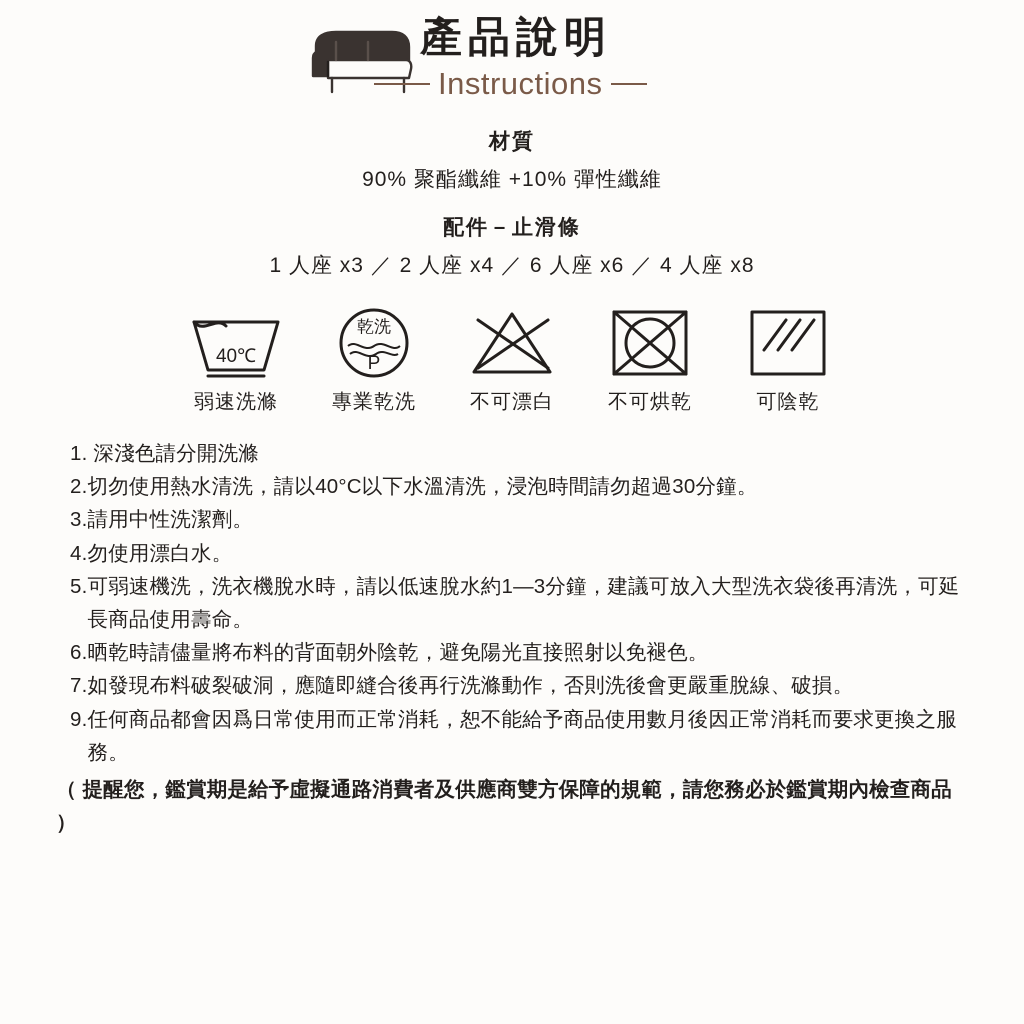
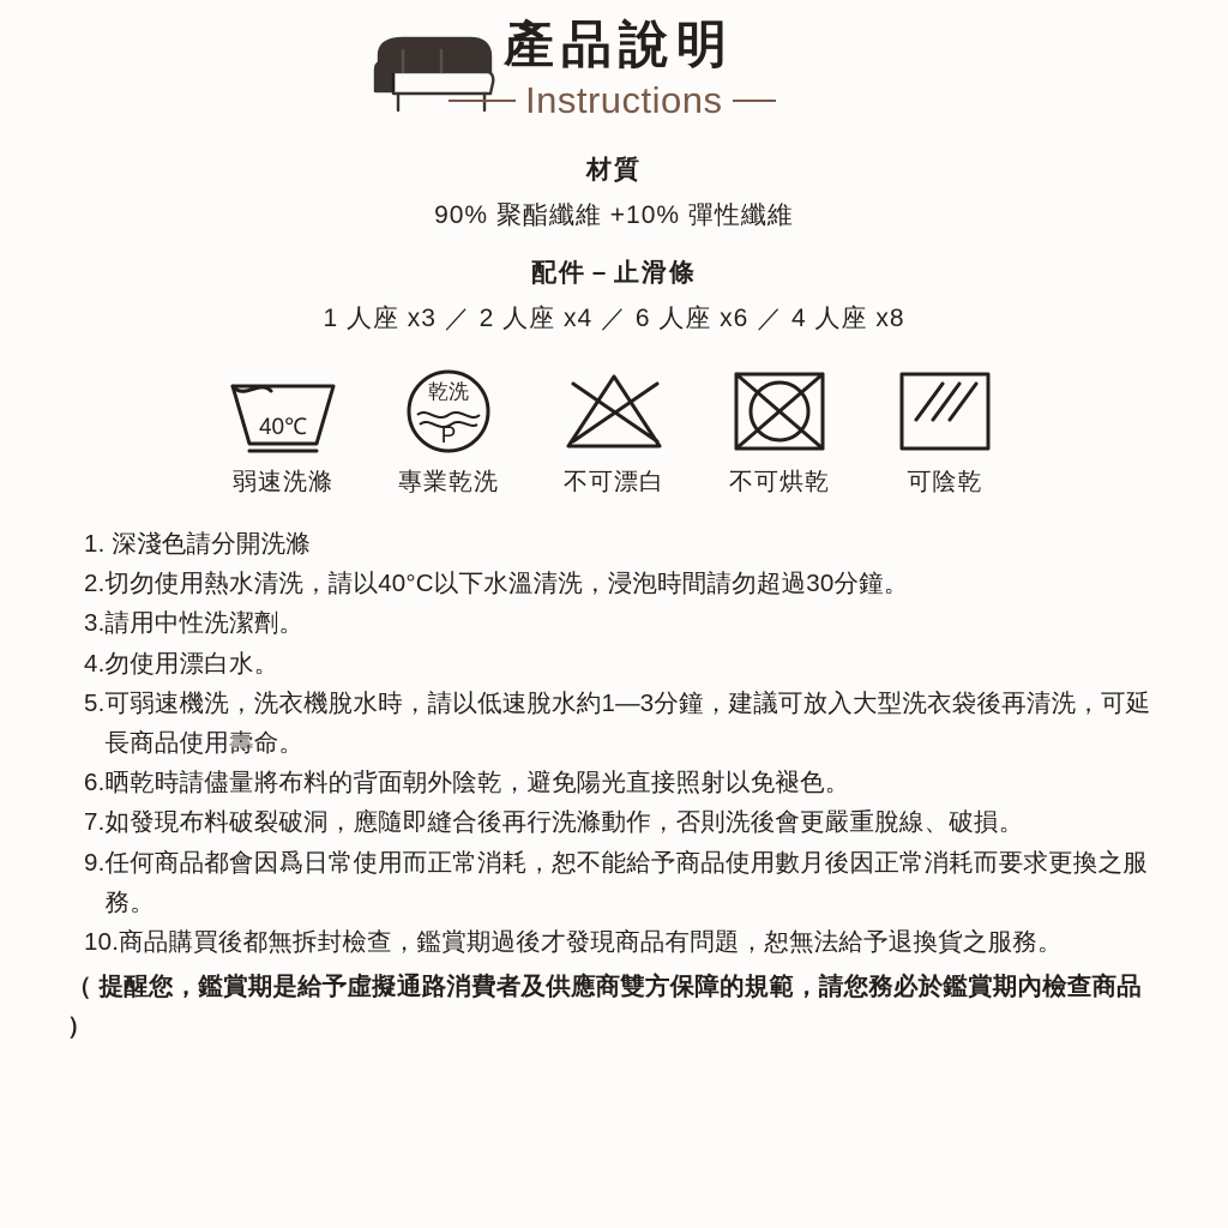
  產品說明
  Instructions
  材質
  90% 聚酯纖維 +10% 彈性纖維
  配件－止滑條
  1 人座 x3 ／ 2 人座 x4 ／ 6 人座 x6 ／ 4 人座 x8
  40℃
  弱速洗滌
  乾洗
  P
  專業乾洗
  不可漂白
  不可烘乾
  可陰乾
  1.
  深淺色請分開洗滌
  2.
  切勿使用熱水清洗，請以40°C以下水溫清洗，浸泡時間請勿超過30分鐘。
  3.
  請用中性洗潔劑。
  4.
  勿使用漂白水。
  5.
  可弱速機洗，洗衣機脫水時，請以低速脫水約1—3分鐘，建議可放入大型洗衣袋後再清洗，可延長商品使用壽命。
  6.
  晒乾時請儘量將布料的背面朝外陰乾，避免陽光直接照射以免褪色。
  7.
  如發現布料破裂破洞，應隨即縫合後再行洗滌動作，否則洗後會更嚴重脫線、破損。
  9.
  任何商品都會因爲日常使用而正常消耗，恕不能給予商品使用數月後因正常消耗而要求更換之服務。
+ 10.
+ 商品購買後都無拆封檢查，鑑賞期過後才發現商品有問題，恕無法給予退換貨之服務。
  （ 提醒您，鑑賞期是給予虛擬通路消費者及供應商雙方保障的規範，請您務必於鑑賞期內檢查商品 ）
